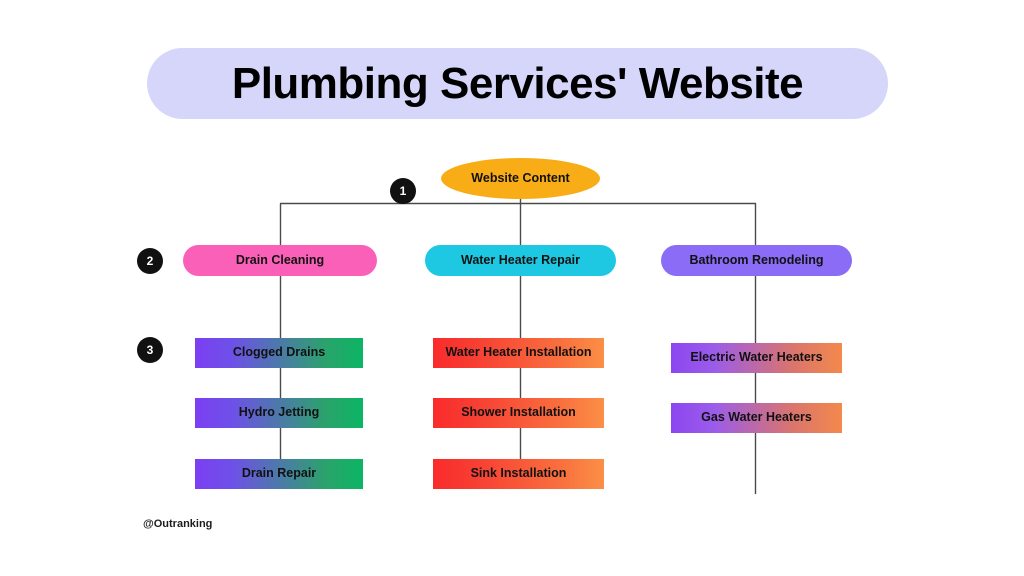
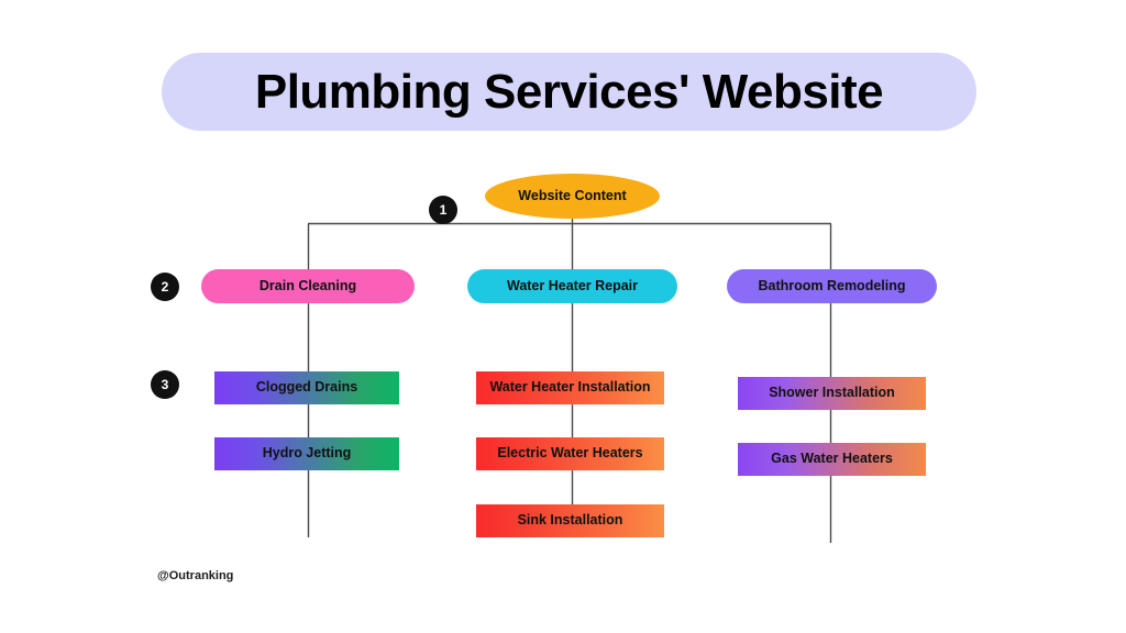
  Plumbing Services' Website
  Website Content
  Drain Cleaning
  Water Heater Repair
  Bathroom Remodeling
  Clogged Drains
  Hydro Jetting
- Drain Repair
  Water Heater Installation
- Shower Installation
+ Electric Water Heaters
  Sink Installation
- Electric Water Heaters
+ Shower Installation
  Gas Water Heaters
  1
  2
  3
  @Outranking
